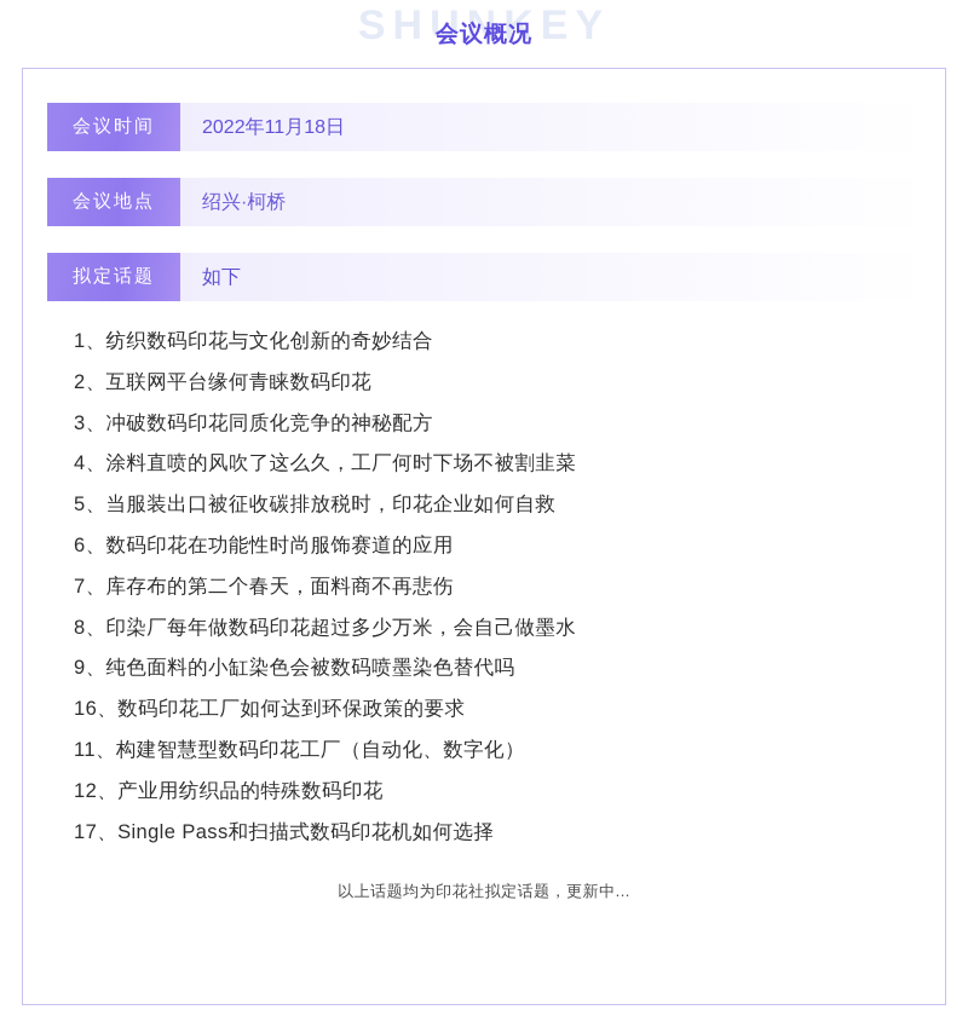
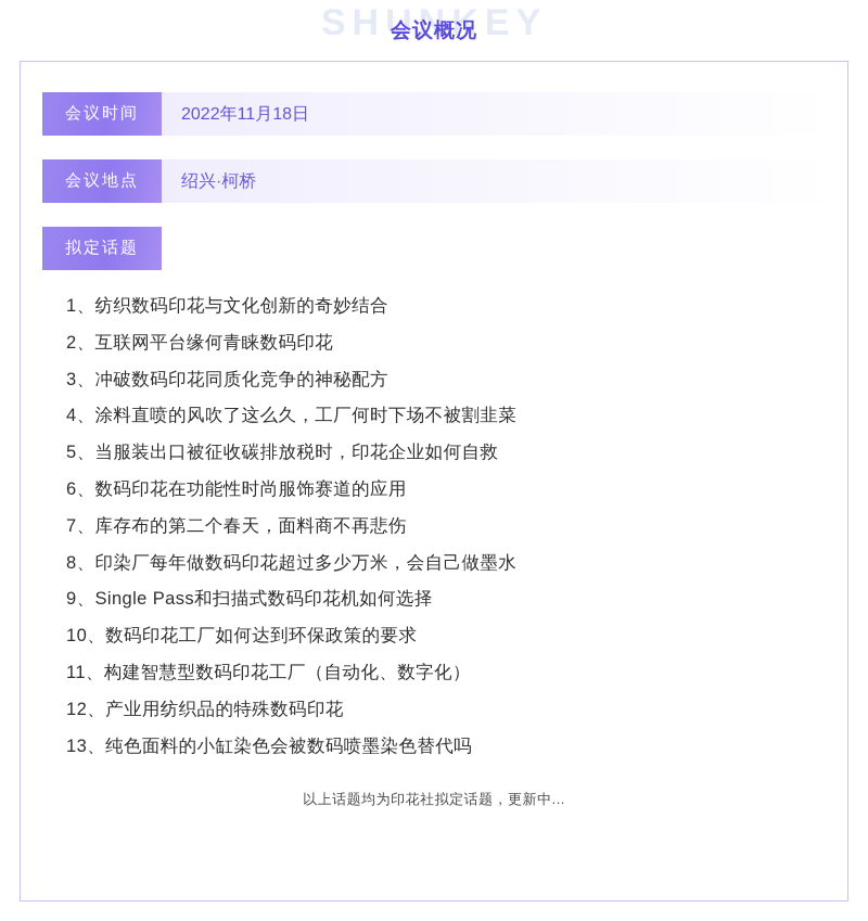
  SHUNKEY
  会议概况
  会议时间
  2022年11月18日
  会议地点
  绍兴·柯桥
  拟定话题
- 如下
  1、
  纺织数码印花与文化创新的奇妙结合
  2、
  互联网平台缘何青睐数码印花
  3、
  冲破数码印花同质化竞争的神秘配方
  4、
  涂料直喷的风吹了这么久，工厂何时下场不被割韭菜
  5、
  当服装出口被征收碳排放税时，印花企业如何自救
  6、
  数码印花在功能性时尚服饰赛道的应用
  7、
  库存布的第二个春天，面料商不再悲伤
  8、
  印染厂每年做数码印花超过多少万米，会自己做墨水
  9、
- 纯色面料的小缸染色会被数码喷墨染色替代吗
+ Single Pass和扫描式数码印花机如何选择
- 16、
+ 10、
  数码印花工厂如何达到环保政策的要求
  11、
  构建智慧型数码印花工厂（自动化、数字化）
  12、
  产业用纺织品的特殊数码印花
- 17、
+ 13、
- Single Pass和扫描式数码印花机如何选择
+ 纯色面料的小缸染色会被数码喷墨染色替代吗
  以上话题均为印花社拟定话题，更新中...
